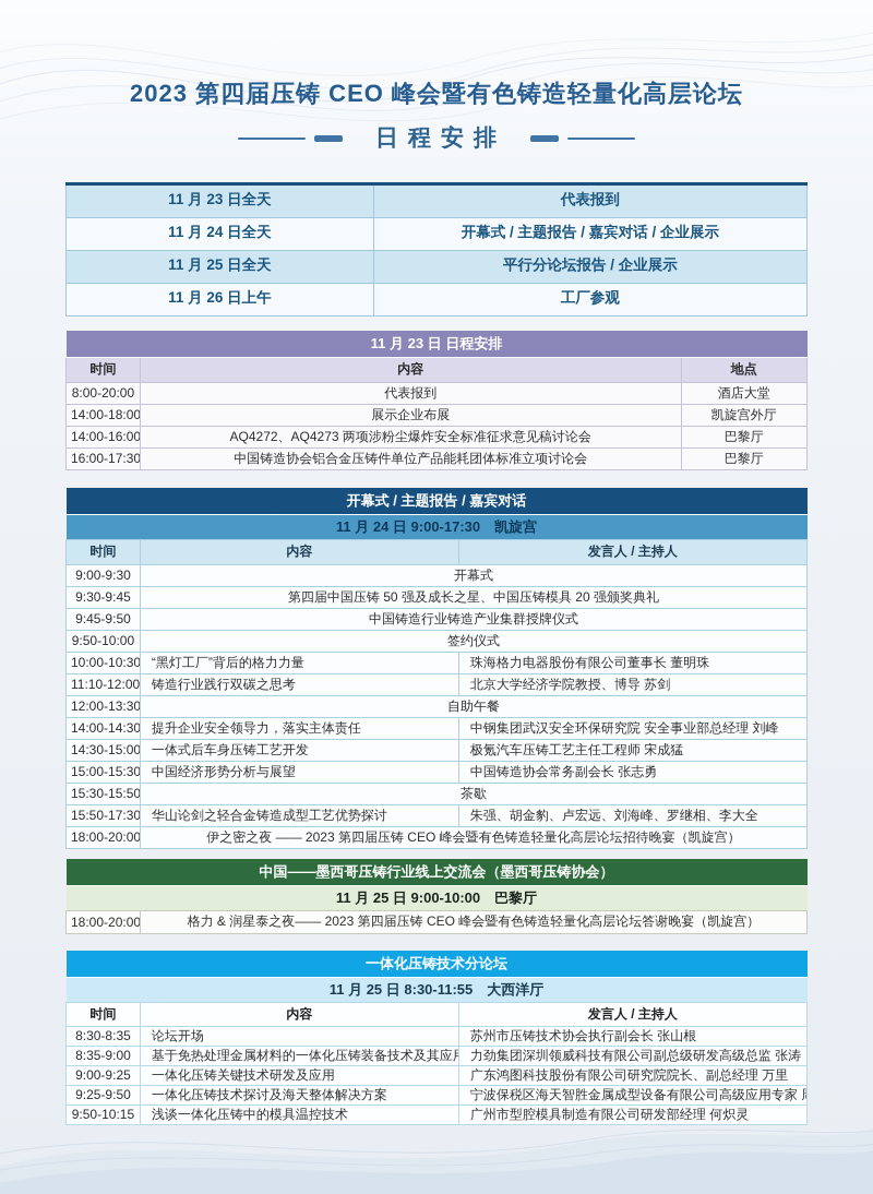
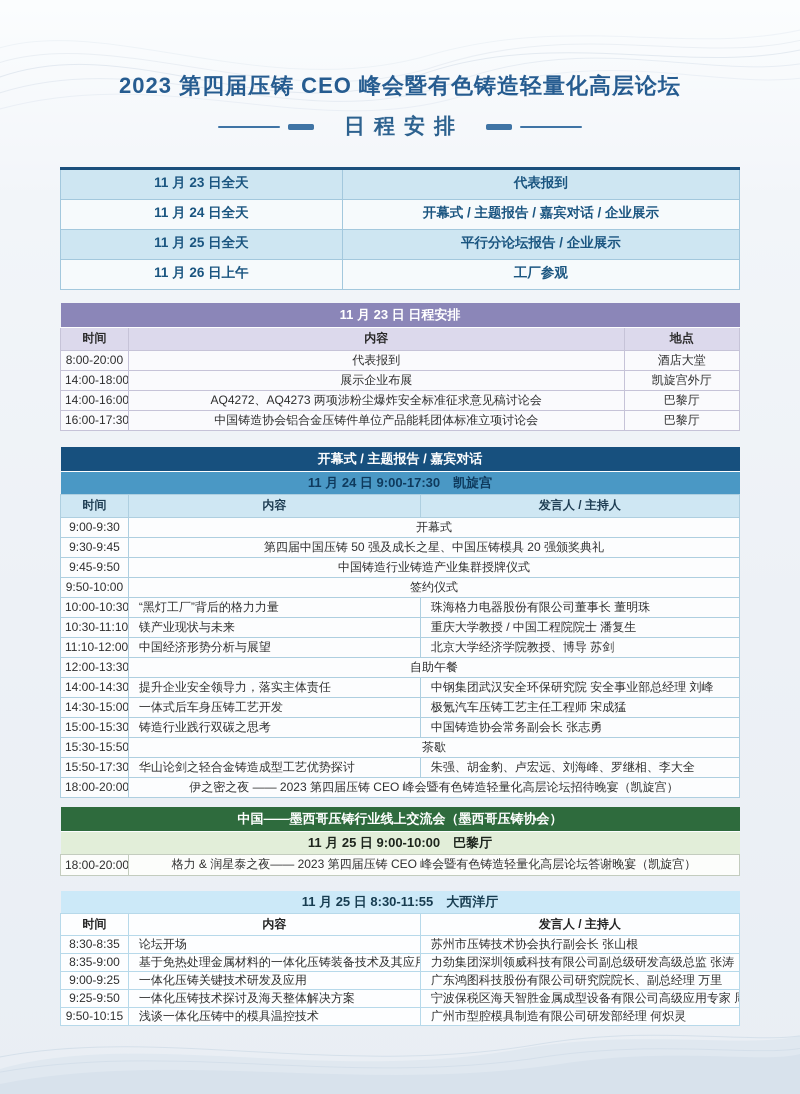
  2023 第四届压铸 CEO 峰会暨有色铸造轻量化高层论坛
  日程安排
  11 月 23 日全天	代表报到
  11 月 24 日全天	开幕式 / 主题报告 / 嘉宾对话 / 企业展示
  11 月 25 日全天	平行分论坛报告 / 企业展示
  11 月 26 日上午	工厂参观
  11 月 23 日 日程安排
  时间	内容	地点
  8:00-20:00	代表报到	酒店大堂
  14:00-18:00	展示企业布展	凯旋宫外厅
  14:00-16:00	AQ4272、AQ4273 两项涉粉尘爆炸安全标准征求意见稿讨论会	巴黎厅
  16:00-17:30	中国铸造协会铝合金压铸件单位产品能耗团体标准立项讨论会	巴黎厅
  开幕式 / 主题报告 / 嘉宾对话
  11 月 24 日 9:00-17:30 凯旋宫
  时间	内容	发言人 / 主持人
  9:00-9:30	开幕式
  9:30-9:45	第四届中国压铸 50 强及成长之星、中国压铸模具 20 强颁奖典礼
  9:45-9:50	中国铸造行业铸造产业集群授牌仪式
  9:50-10:00	签约仪式
  10:00-10:30	“黑灯工厂”背后的格力力量	珠海格力电器股份有限公司董事长 董明珠
+ 10:30-11:10	镁产业现状与未来	重庆大学教授 / 中国工程院院士 潘复生
- 11:10-12:00	铸造行业践行双碳之思考	北京大学经济学院教授、博导 苏剑
+ 11:10-12:00	中国经济形势分析与展望	北京大学经济学院教授、博导 苏剑
  12:00-13:30	自助午餐
  14:00-14:30	提升企业安全领导力，落实主体责任	中钢集团武汉安全环保研究院 安全事业部总经理 刘峰
  14:30-15:00	一体式后车身压铸工艺开发	极氪汽车压铸工艺主任工程师 宋成猛
- 15:00-15:30	中国经济形势分析与展望	中国铸造协会常务副会长 张志勇
+ 15:00-15:30	铸造行业践行双碳之思考	中国铸造协会常务副会长 张志勇
  15:30-15:50	茶歇
  15:50-17:30	华山论剑之轻合金铸造成型工艺优势探讨	朱强、胡金豹、卢宏远、刘海峰、罗继相、李大全
  18:00-20:00	伊之密之夜 —— 2023 第四届压铸 CEO 峰会暨有色铸造轻量化高层论坛招待晚宴（凯旋宫）
  中国——墨西哥压铸行业线上交流会（墨西哥压铸协会）
  11 月 25 日 9:00-10:00 巴黎厅
  18:00-20:00	格力 & 润星泰之夜—— 2023 第四届压铸 CEO 峰会暨有色铸造轻量化高层论坛答谢晚宴（凯旋宫）
- 一体化压铸技术分论坛
  11 月 25 日 8:30-11:55 大西洋厅
  时间	内容	发言人 / 主持人
  8:30-8:35	论坛开场	苏州市压铸技术协会执行副会长 张山根
  8:35-9:00	基于免热处理金属材料的一体化压铸装备技术及其应	力劲集团深圳领威科技有限公司副总级研发高级总监 张涛
  9:00-9:25	一体化压铸关键技术研发及应用	广东鸿图科技股份有限公司研究院院长、副总经理 万里
  9:25-9:50	一体化压铸技术探讨及海天整体解决方案	宁波保税区海天智胜金属成型设备有限公司高级应用专家
  9:50-10:15	浅谈一体化压铸中的模具温控技术	广州市型腔模具制造有限公司研发部经理 何炽灵
